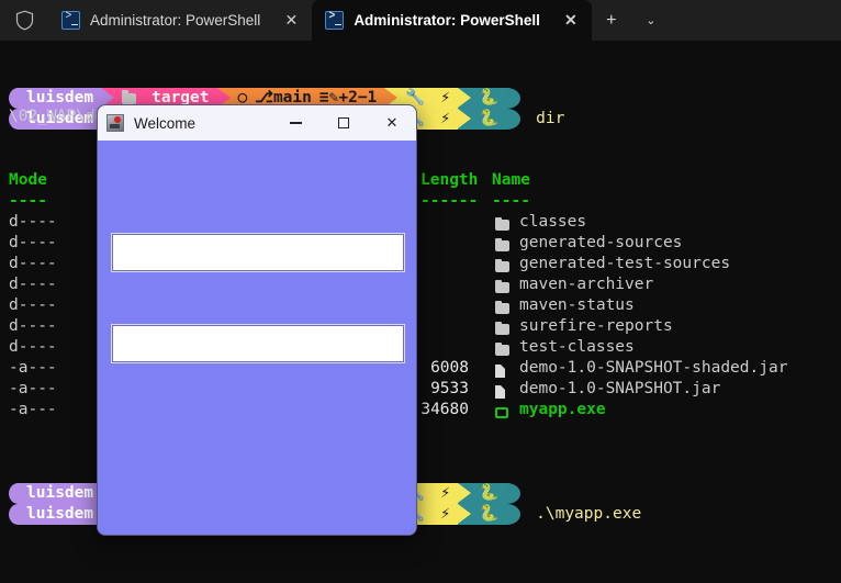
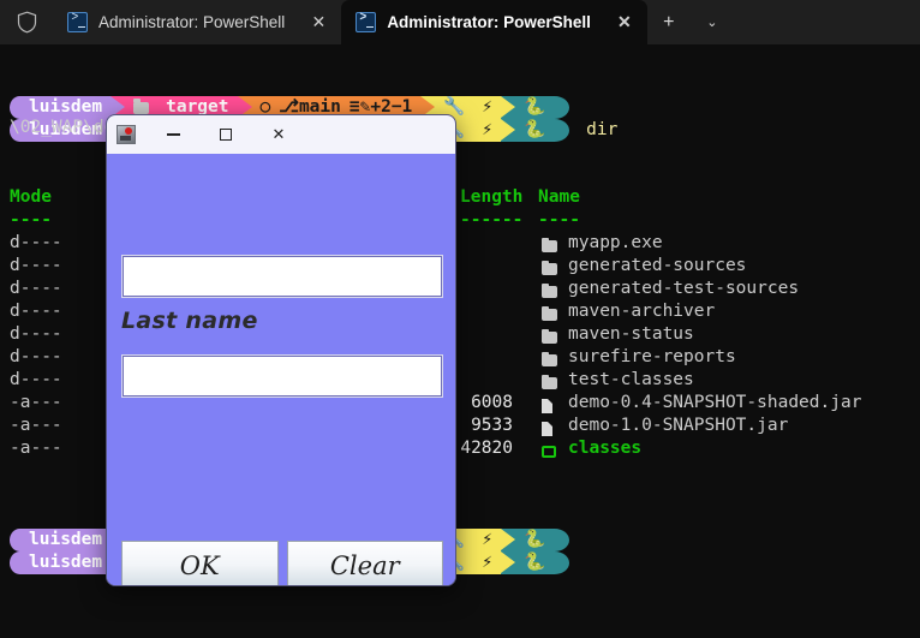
  Administrator: PowerShell
  ✕
  Administrator: PowerShell
  ✕
  +
  ⌄
  luisdem
  target
  ○
  ⎇
  main
  ≡
  ✎
  +2
  −1
  🔧
  ⚡
  🐍
  luisdem
  ⚡
  🐍
  dir
  Mode
  Length
  Name
  ----
  ------
  ----
  d----
- classes
+ myapp.exe
  d----
  generated-sources
  d----
  generated-test-sources
  d----
  maven-archiver
  d----
  maven-status
  d----
  surefire-reports
  d----
  test-classes
  -a---
  6008
- demo-1.0-SNAPSHOT-shaded.jar
+ demo-0.4-SNAPSHOT-shaded.jar
  -a---
  9533
  demo-1.0-SNAPSHOT.jar
  -a---
- 34680
+ 42820
- myapp.exe
+ classes
  luisdem
  ⚡
  🐍
  luisdem
  ⚡
  🐍
- .\myapp.exe
- Welcome
  ✕
+ Last name
+ OK
+ Clear
